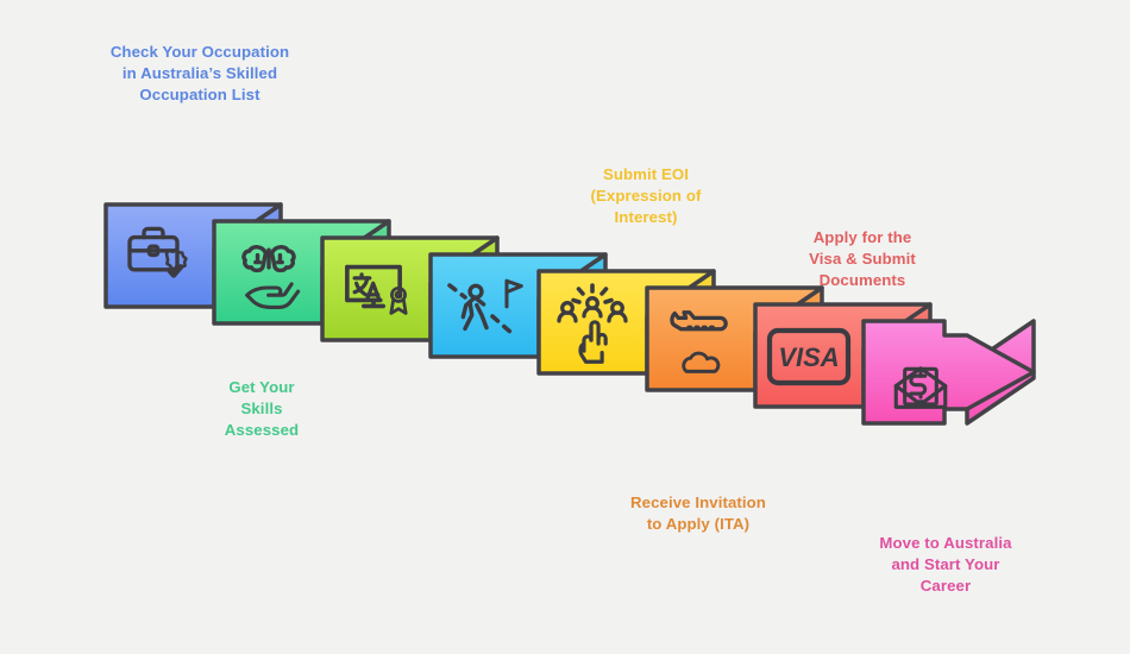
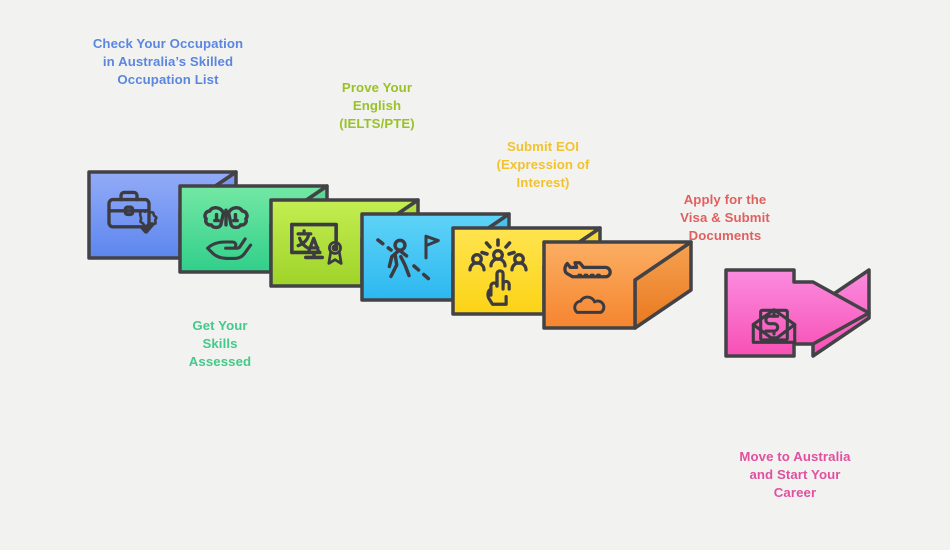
- VISA
  Check Your Occupation
  in Australia’s Skilled
  Occupation List
  Get Your
  Skills
  Assessed
+ Prove Your
+ English
+ (IELTS/PTE)
  Submit EOI
  (Expression of
  Interest)
- Receive Invitation
- to Apply (ITA)
  Apply for the
  Visa & Submit
  Documents
  Move to Australia
  and Start Your
  Career
